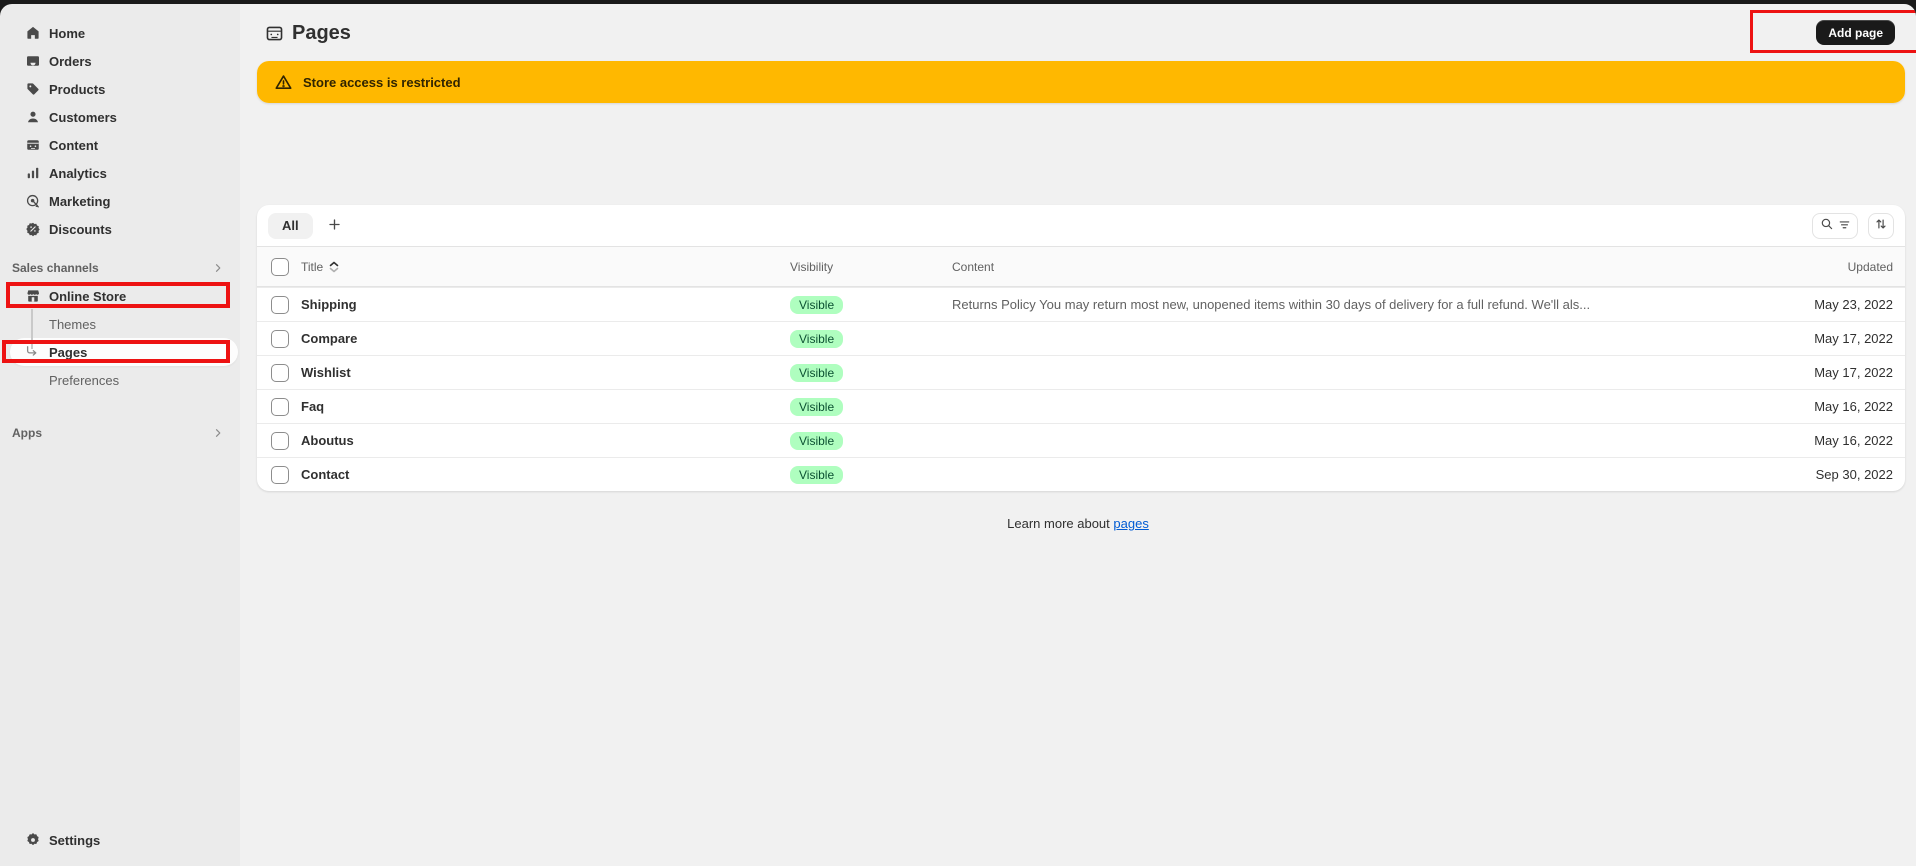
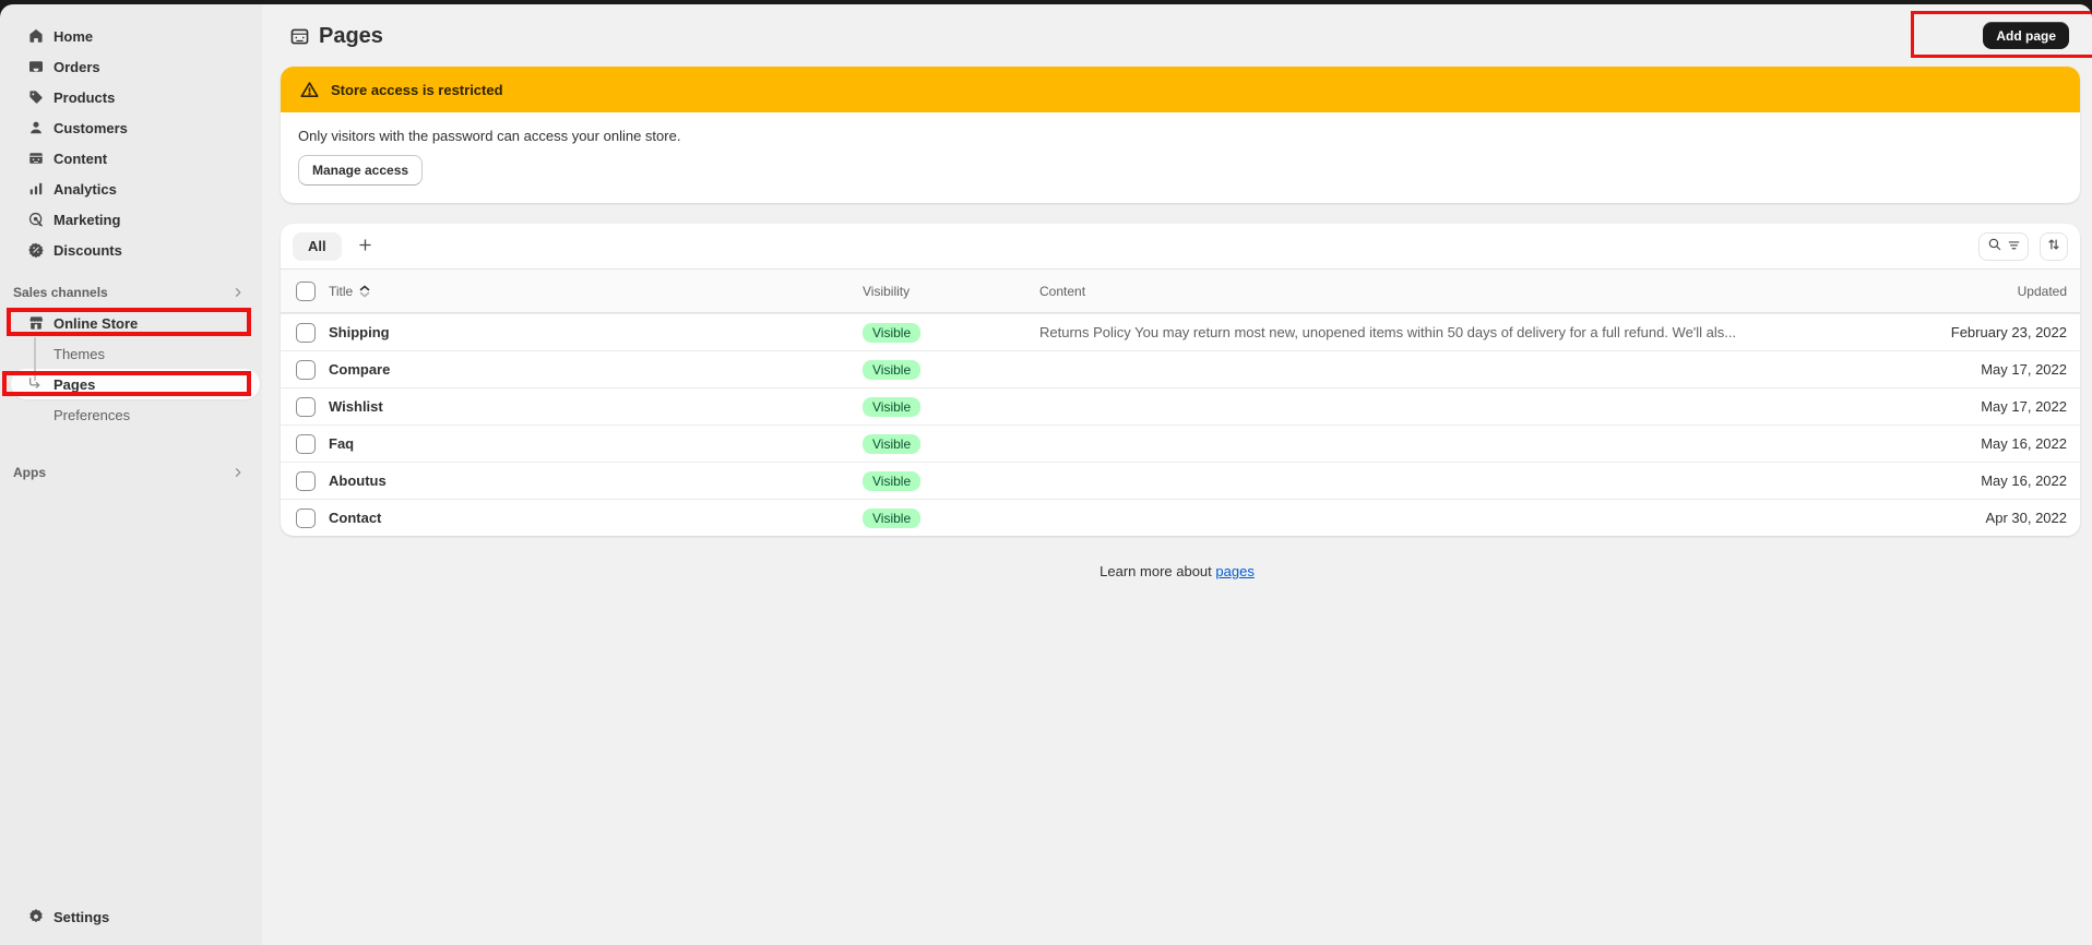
  Home
  Orders
  Products
  Customers
  Content
  Analytics
  Marketing
  Discounts
  Sales channels
  Online Store
  Themes
  Pages
  Preferences
  Apps
  Settings
  Pages
  Add page
  Store access is restricted
+ Only visitors with the password can access your online store.
+ Manage access
  All
  Title
  Visibility
  Content
  Updated
  Shipping
  Visible
- Returns Policy You may return most new, unopened items within 30 days of delivery for a full refund. We'll als...
+ Returns Policy You may return most new, unopened items within 50 days of delivery for a full refund. We'll als...
- May 23, 2022
+ February 23, 2022
  Compare
  Visible
  May 17, 2022
  Wishlist
  Visible
  May 17, 2022
  Faq
  Visible
  May 16, 2022
  Aboutus
  Visible
  May 16, 2022
  Contact
  Visible
- Sep 30, 2022
+ Apr 30, 2022
  Learn more about pages
